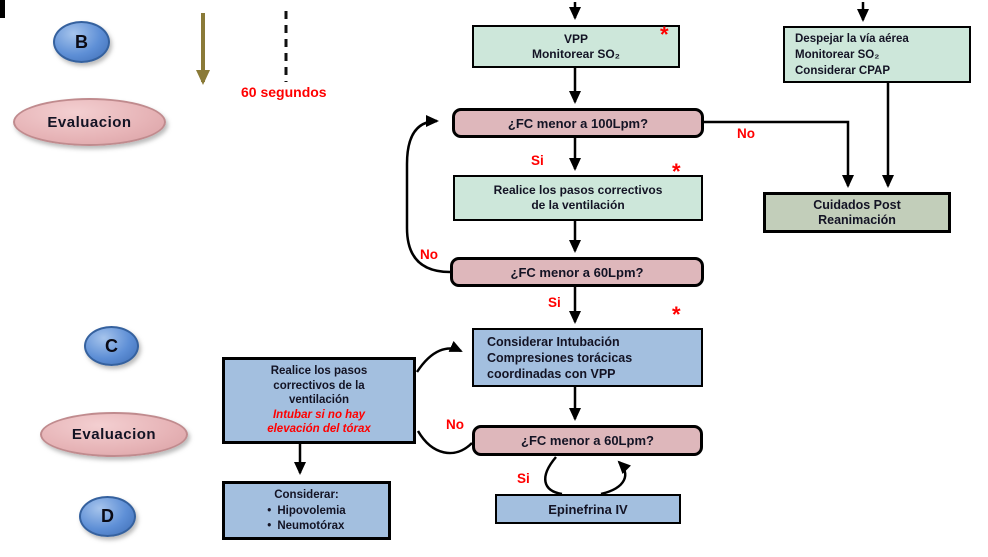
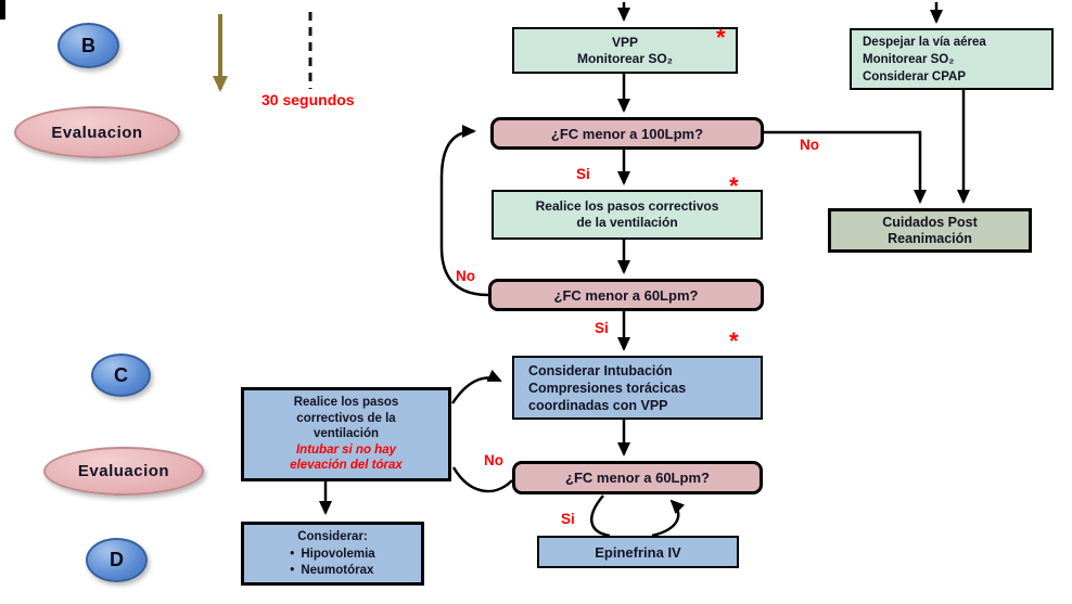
  B
  Evaluacion
  C
  Evaluacion
  D
- 60 segundos
+ 30 segundos
  VPP
  Monitorear SO₂
  *
  Despejar la vía aérea
  Monitorear SO₂
  Considerar CPAP
  ¿FC menor a 100Lpm?
  No
  Si
  Realice los pasos correctivos
  de la ventilación
  *
  ¿FC menor a 60Lpm?
  No
  Si
  Cuidados Post
  Reanimación
  Considerar Intubación
  Compresiones torácicas
  coordinadas con VPP
  *
  Realice los pasos
  correctivos de la
  ventilación
  Intubar si no hay
  elevación del tórax
  ¿FC menor a 60Lpm?
  No
  Si
  Epinefrina IV
  Considerar:
  •
  Hipovolemia
  •
  Neumotórax
